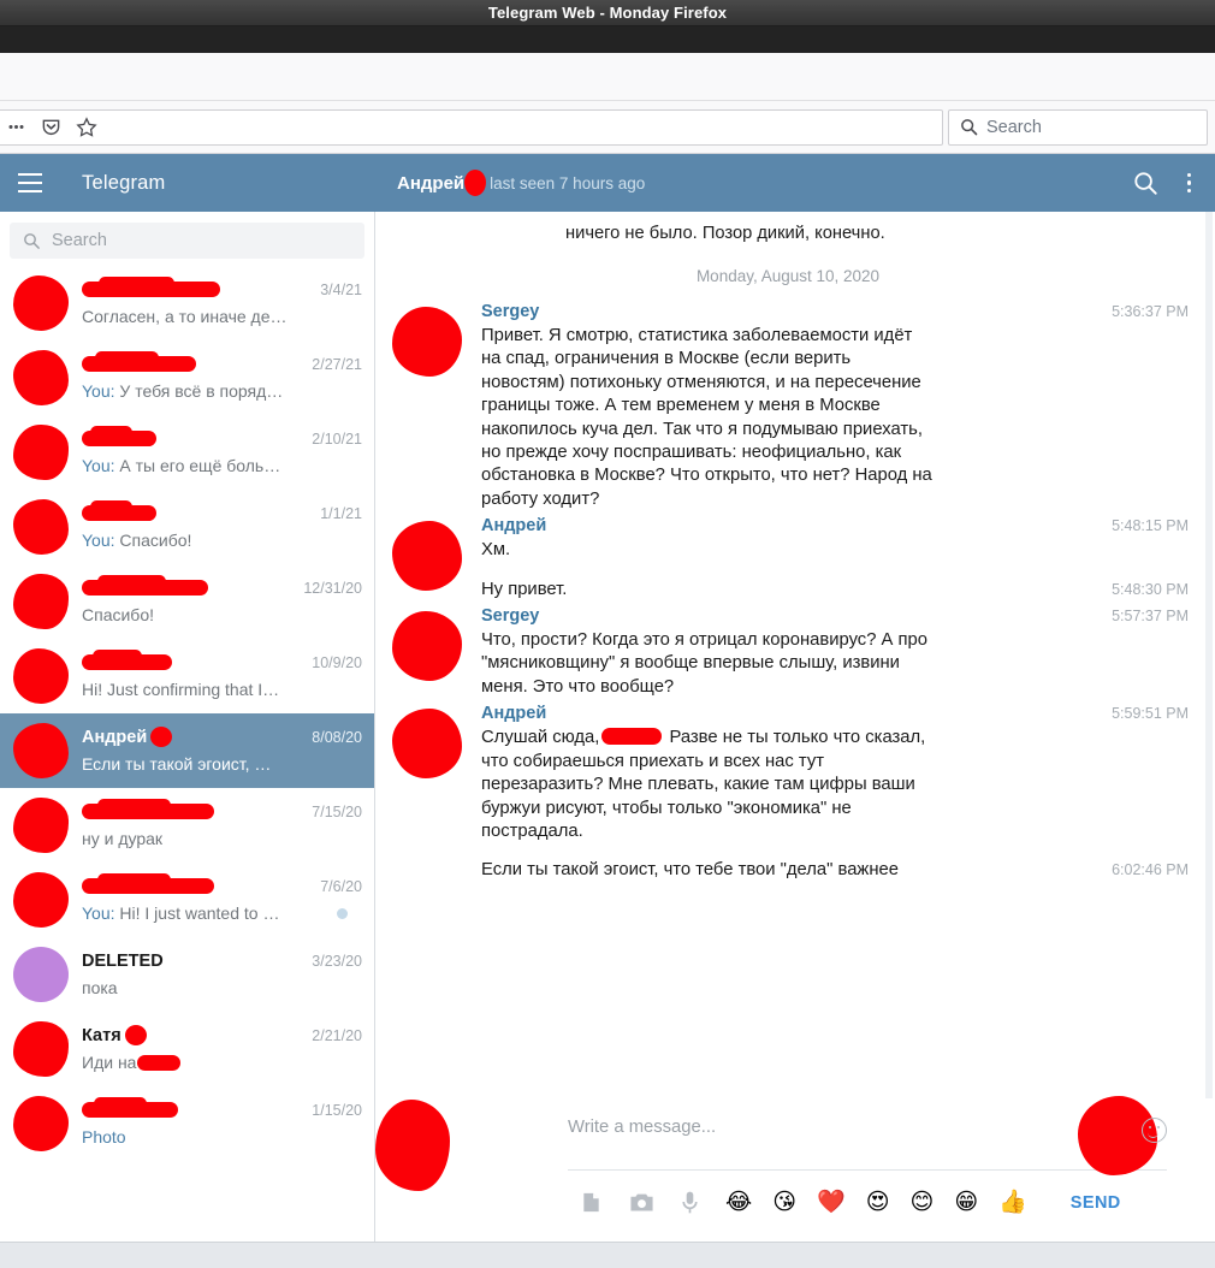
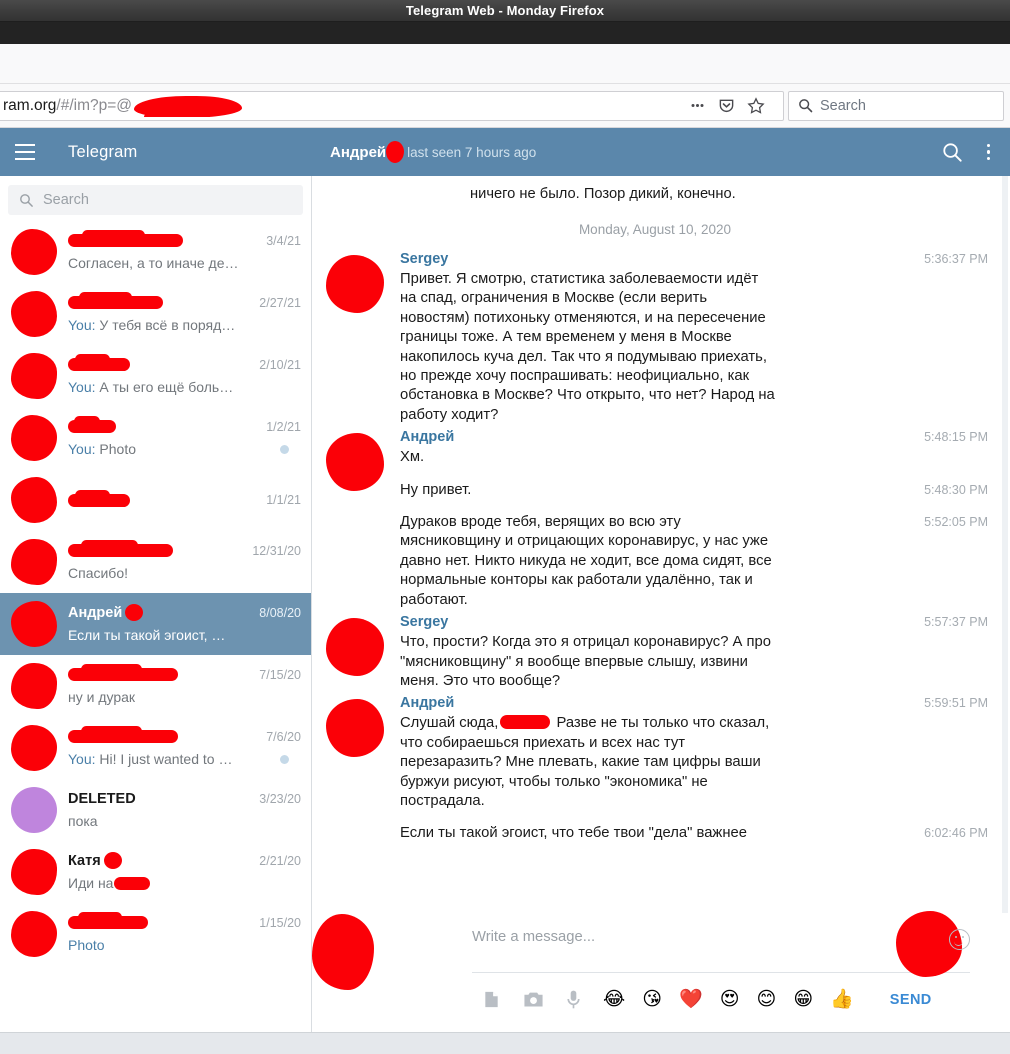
  Telegram Web - Monday Firefox
+ ram.org
+ /#/im?p=@
  Search
  Telegram
  Андрей
  last seen 7 hours ago
  Search
  3/4/21
  Согласен, а то иначе де…
  2/27/21
  You: У тебя всё в поряд…
  2/10/21
  You: А ты его ещё боль…
+ 1/2/21
+ You: Photo
  1/1/21
- You: Спасибо!
  12/31/20
  Спасибо!
- 10/9/20
- Hi! Just confirming that I…
  Андрей
  8/08/20
  Если ты такой эгоист, …
  7/15/20
  ну и дурак
  7/6/20
  You: Hi! I just wanted to …
  DELETED
  3/23/20
  пока
  Катя
  2/21/20
  Иди на
  1/15/20
  Photo
  ничего не было. Позор дикий, конечно.
  Monday, August 10, 2020
  Sergey
  5:36:37 PM
  Привет. Я смотрю, статистика заболеваемости идёт на спад, ограничения в Москве (если верить новостям) потихоньку отменяются, и на пересечение границы тоже. А тем временем у меня в Москве накопилось куча дел. Так что я подумываю приехать, но прежде хочу поспрашивать: неофициально, как обстановка в Москве? Что открыто, что нет? Народ на работу ходит?
  Андрей
  5:48:15 PM
  Хм.
  Ну привет.
  5:48:30 PM
+ Дураков вроде тебя, верящих во всю эту мясниковщину и отрицающих коронавирус, у нас уже давно нет. Никто никуда не ходит, все дома сидят, все нормальные конторы как работали удалённо, так и работают.
+ 5:52:05 PM
  Sergey
  5:57:37 PM
  Что, прости? Когда это я отрицал коронавирус? А про "мясниковщину" я вообще впервые слышу, извини меня. Это что вообще?
  Андрей
  5:59:51 PM
  Слушай сюда, Разве не ты только что сказал, что собираешься приехать и всех нас тут перезаразить? Мне плевать, какие там цифры ваши буржуи рисуют, чтобы только "экономика" не пострадала.
  Если ты такой эгоист, что тебе твои "дела" важнее
  6:02:46 PM
  Write a message...
  😂
  😘
  ❤️
  😍
  😊
  😁
  👍
  SEND
